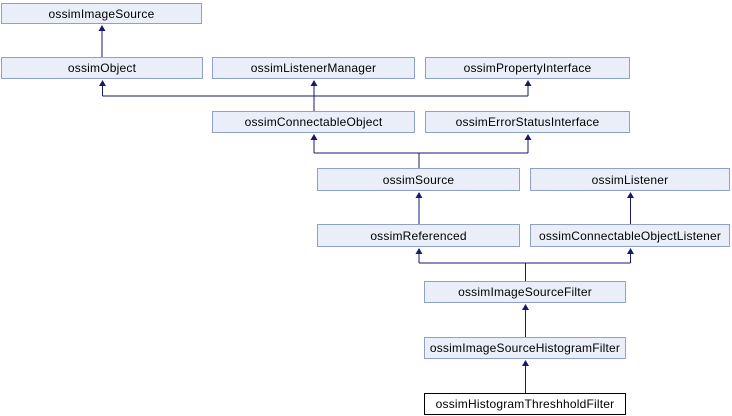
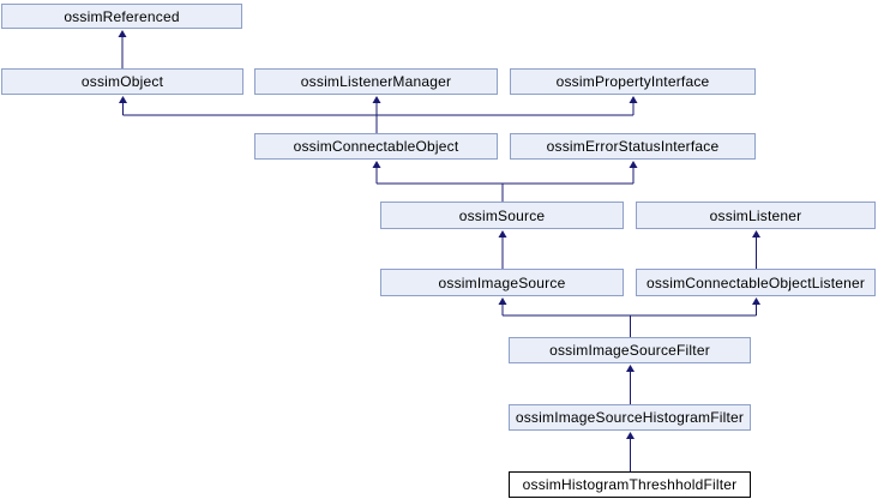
- ossimImageSource
+ ossimReferenced
  ossimObject
  ossimListenerManager
  ossimPropertyInterface
  ossimConnectableObject
  ossimErrorStatusInterface
  ossimSource
  ossimListener
- ossimReferenced
+ ossimImageSource
  ossimConnectableObjectListener
  ossimImageSourceFilter
  ossimImageSourceHistogramFilter
  ossimHistogramThreshholdFilter
